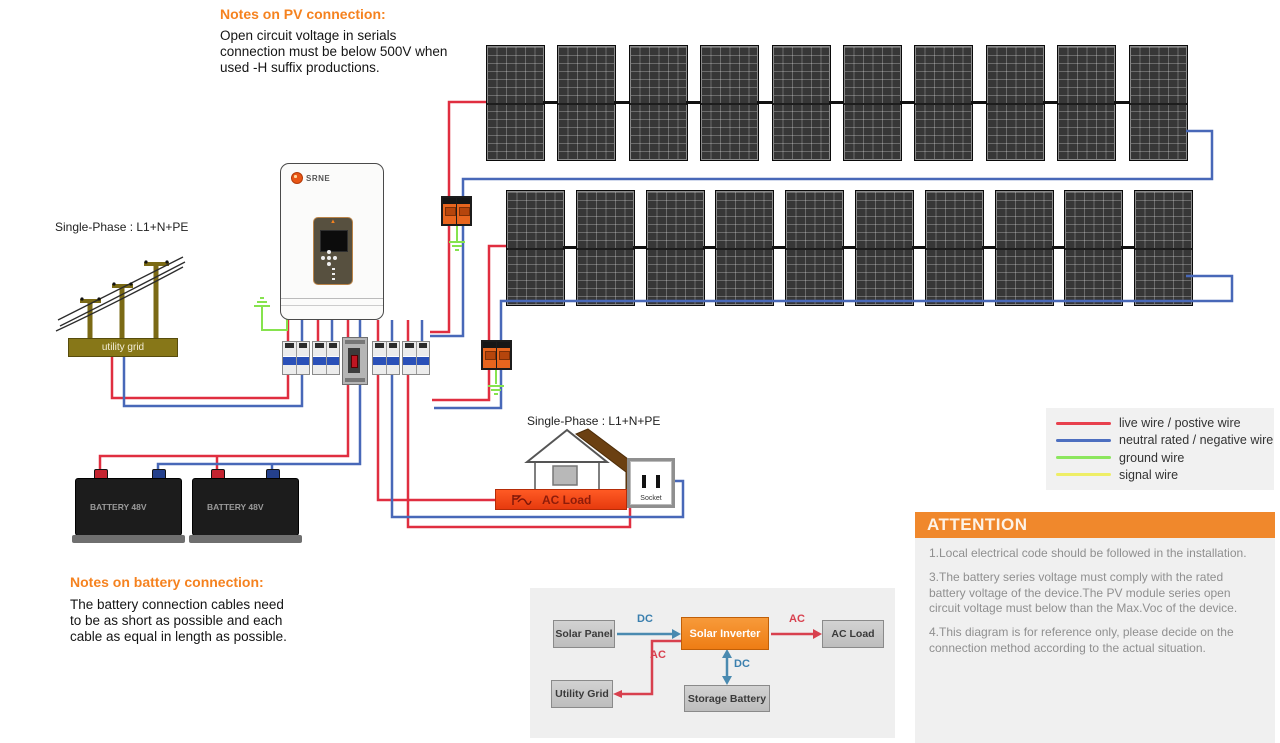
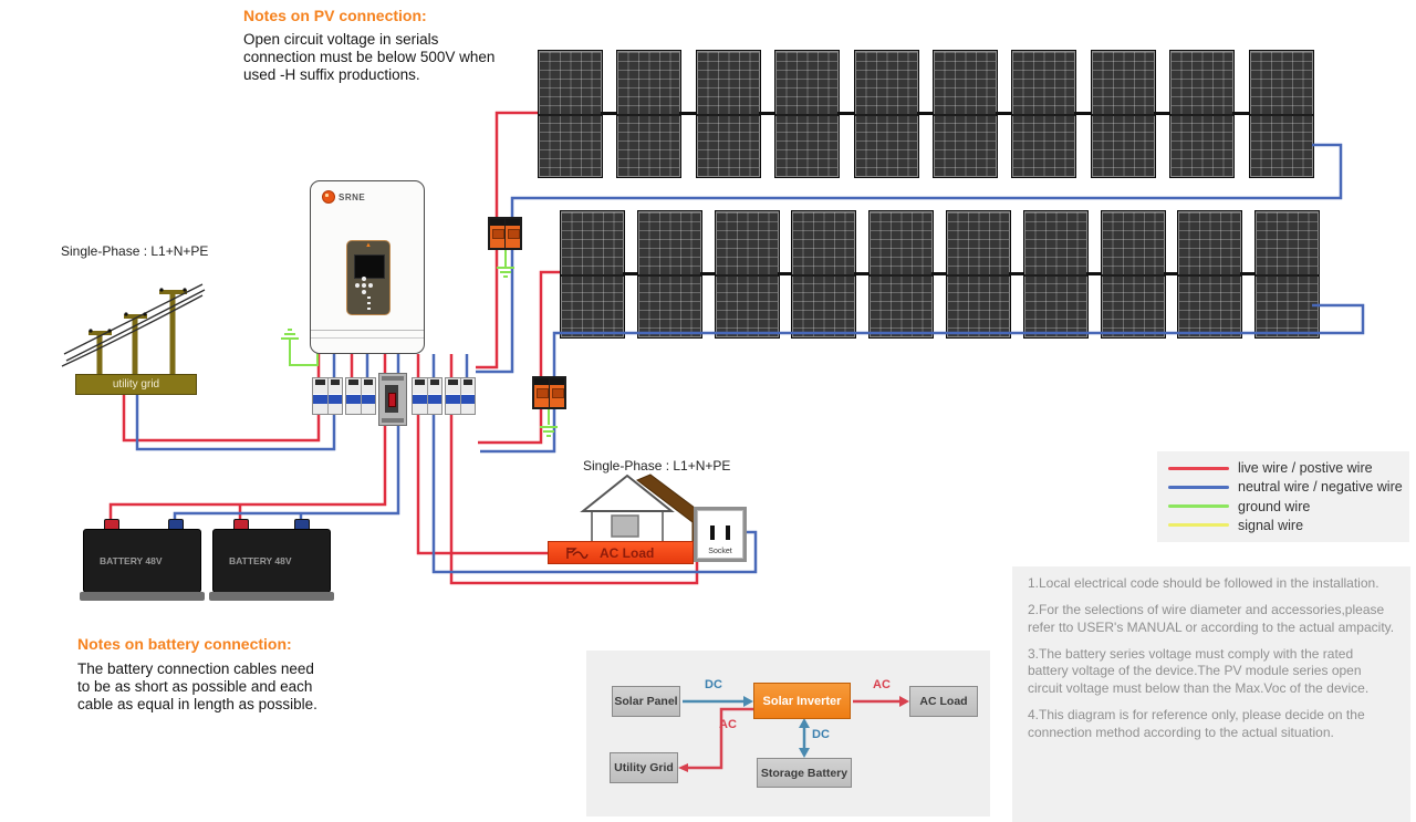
  Notes on PV connection:
  Open circuit voltage in serials connection must be below 500V when used -H suffix productions.
  Single-Phase : L1+N+PE
  utility grid
  SRNE
  BATTERY 48V
  BATTERY 48V
  Notes on battery connection:
  The battery connection cables need to be as short as possible and each cable as equal in length as possible.
  Single-Phase : L1+N+PE
  AC Load
  live wire / postive wire
- neutral rated / negative wire
+ neutral wire / negative wire
  ground wire
  signal wire
- ATTENTION
  1.Local electrical code should be followed in the installation.
+ 2.For the selections of wire diameter and accessories,please refer tto USER's MANUAL or according to the actual ampacity.
  3.The battery series voltage must comply with the rated battery voltage of the device.The PV module series open circuit voltage must below than the Max.Voc of the device.
  4.This diagram is for reference only, please decide on the connection method according to the actual situation.
  Solar Panel
  Solar Inverter
  AC Load
  Utility Grid
  Storage Battery
  DC
  AC
  DC
  AC
